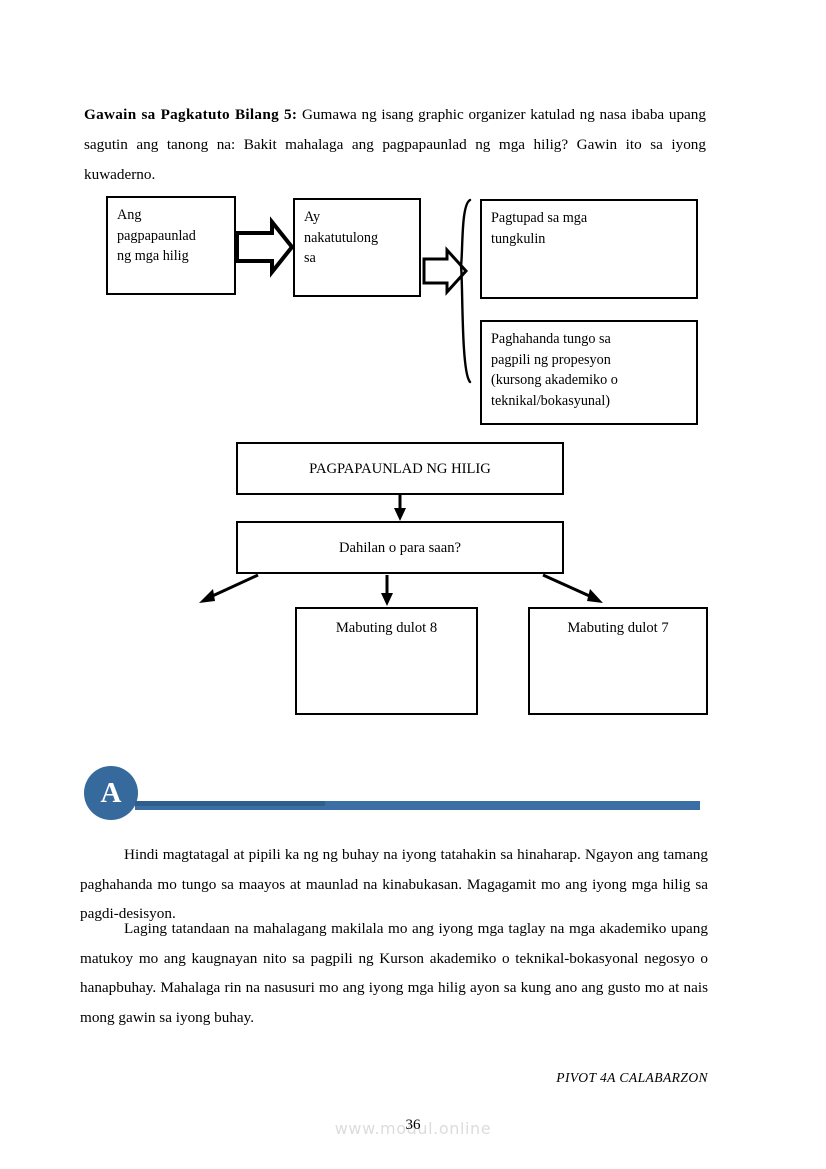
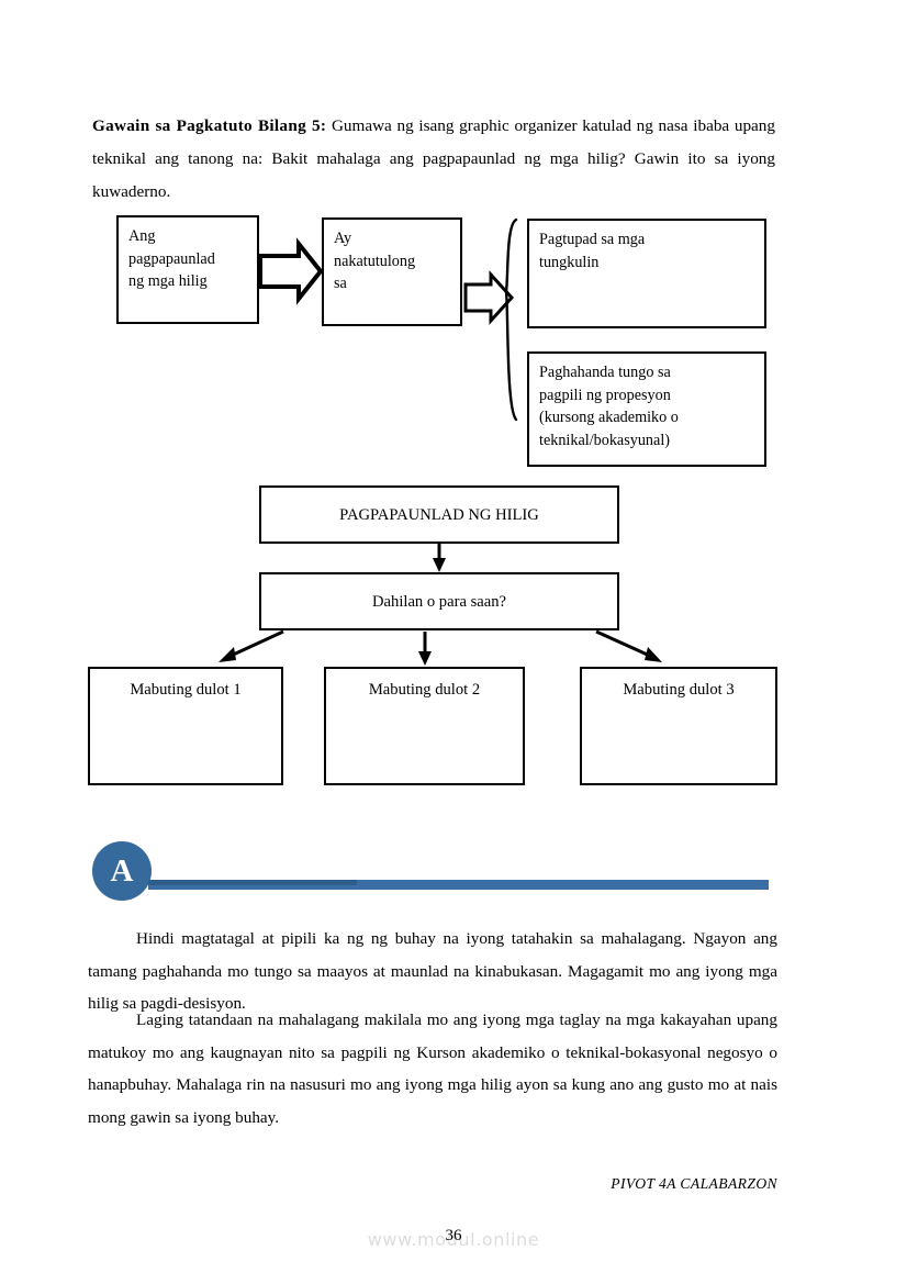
- Gawain sa Pagkatuto Bilang 5: Gumawa ng isang graphic organizer katulad ng nasa ibaba upang sagutin ang tanong na: Bakit mahalaga ang pagpapaunlad ng mga hilig? Gawin ito sa iyong kuwaderno.
+ Gawain sa Pagkatuto Bilang 5: Gumawa ng isang graphic organizer katulad ng nasa ibaba upang teknikal ang tanong na: Bakit mahalaga ang pagpapaunlad ng mga hilig? Gawin ito sa iyong kuwaderno.
  Ang
  pagpapaunlad
  ng mga hilig
  Ay
  nakatutulong
  sa
  Pagtupad sa mga
  tungkulin
  Paghahanda tungo sa
  pagpili ng propesyon
  (kursong akademiko o
  teknikal/bokasyunal)
  PAGPAPAUNLAD NG HILIG
  Dahilan o para saan?
+ Mabuting dulot 1
- Mabuting dulot 8
+ Mabuting dulot 2
- Mabuting dulot 7
+ Mabuting dulot 3
  A
- Hindi magtatagal at pipili ka ng ng buhay na iyong tatahakin sa hinaharap. Ngayon ang tamang paghahanda mo tungo sa maayos at maunlad na kinabukasan. Magagamit mo ang iyong mga hilig sa pagdi-desisyon.
+ Hindi magtatagal at pipili ka ng ng buhay na iyong tatahakin sa mahalagang. Ngayon ang tamang paghahanda mo tungo sa maayos at maunlad na kinabukasan. Magagamit mo ang iyong mga hilig sa pagdi-desisyon.
- Laging tatandaan na mahalagang makilala mo ang iyong mga taglay na mga akademiko upang matukoy mo ang kaugnayan nito sa pagpili ng Kurson akademiko o teknikal-bokasyonal negosyo o hanapbuhay. Mahalaga rin na nasusuri mo ang iyong mga hilig ayon sa kung ano ang gusto mo at nais mong gawin sa iyong buhay.
+ Laging tatandaan na mahalagang makilala mo ang iyong mga taglay na mga kakayahan upang matukoy mo ang kaugnayan nito sa pagpili ng Kurson akademiko o teknikal-bokasyonal negosyo o hanapbuhay. Mahalaga rin na nasusuri mo ang iyong mga hilig ayon sa kung ano ang gusto mo at nais mong gawin sa iyong buhay.
  PIVOT 4A CALABARZON
  www.modul.online
  36
